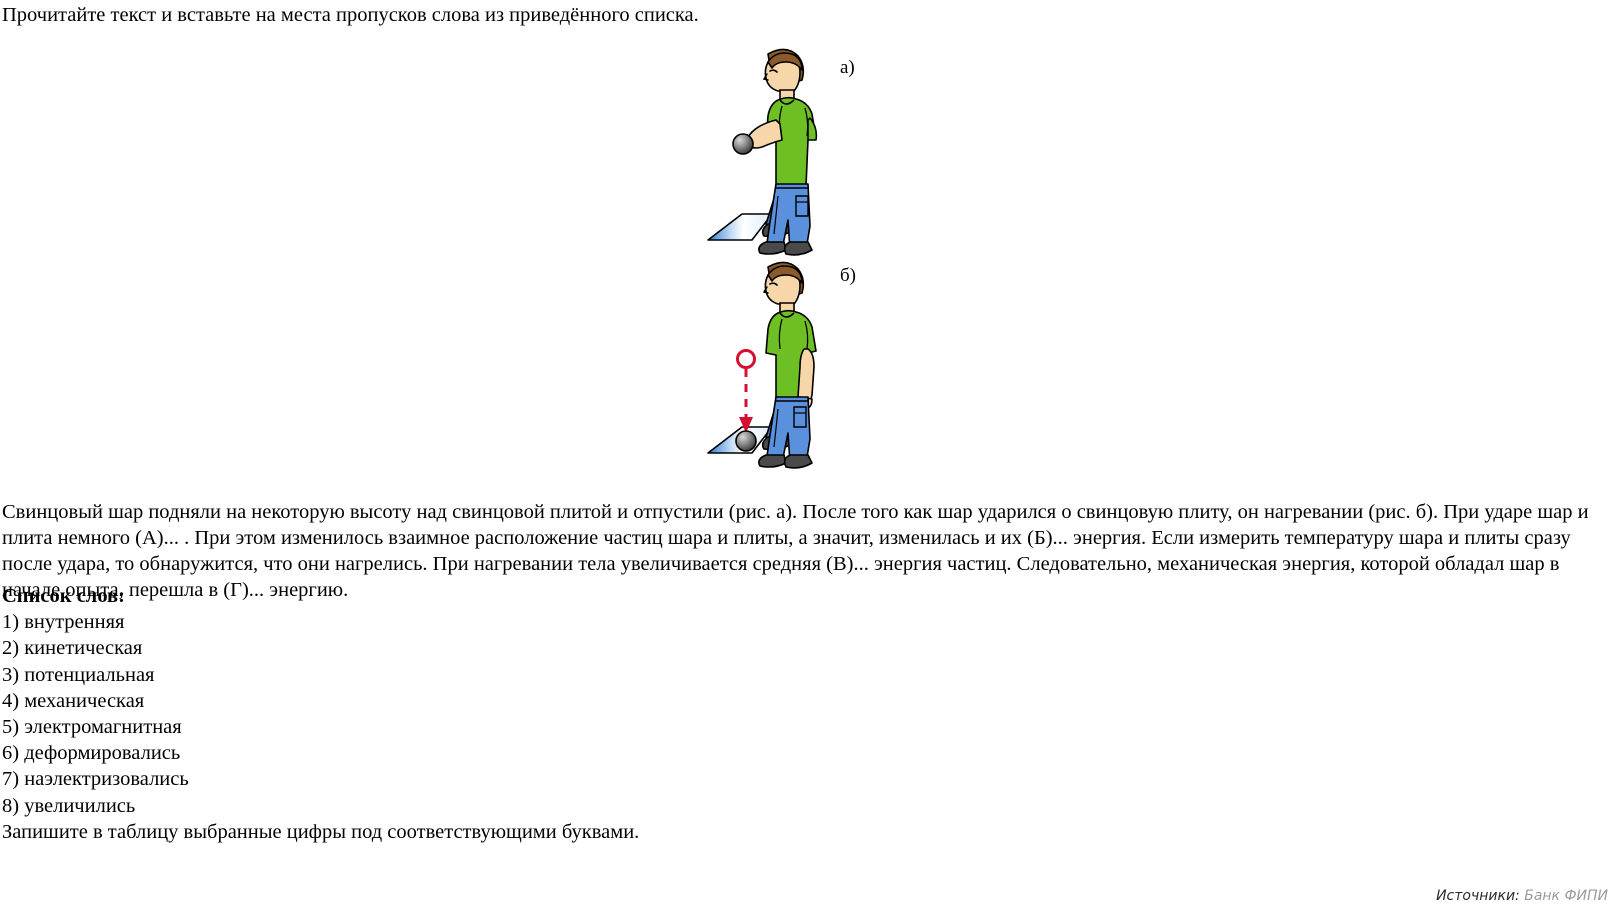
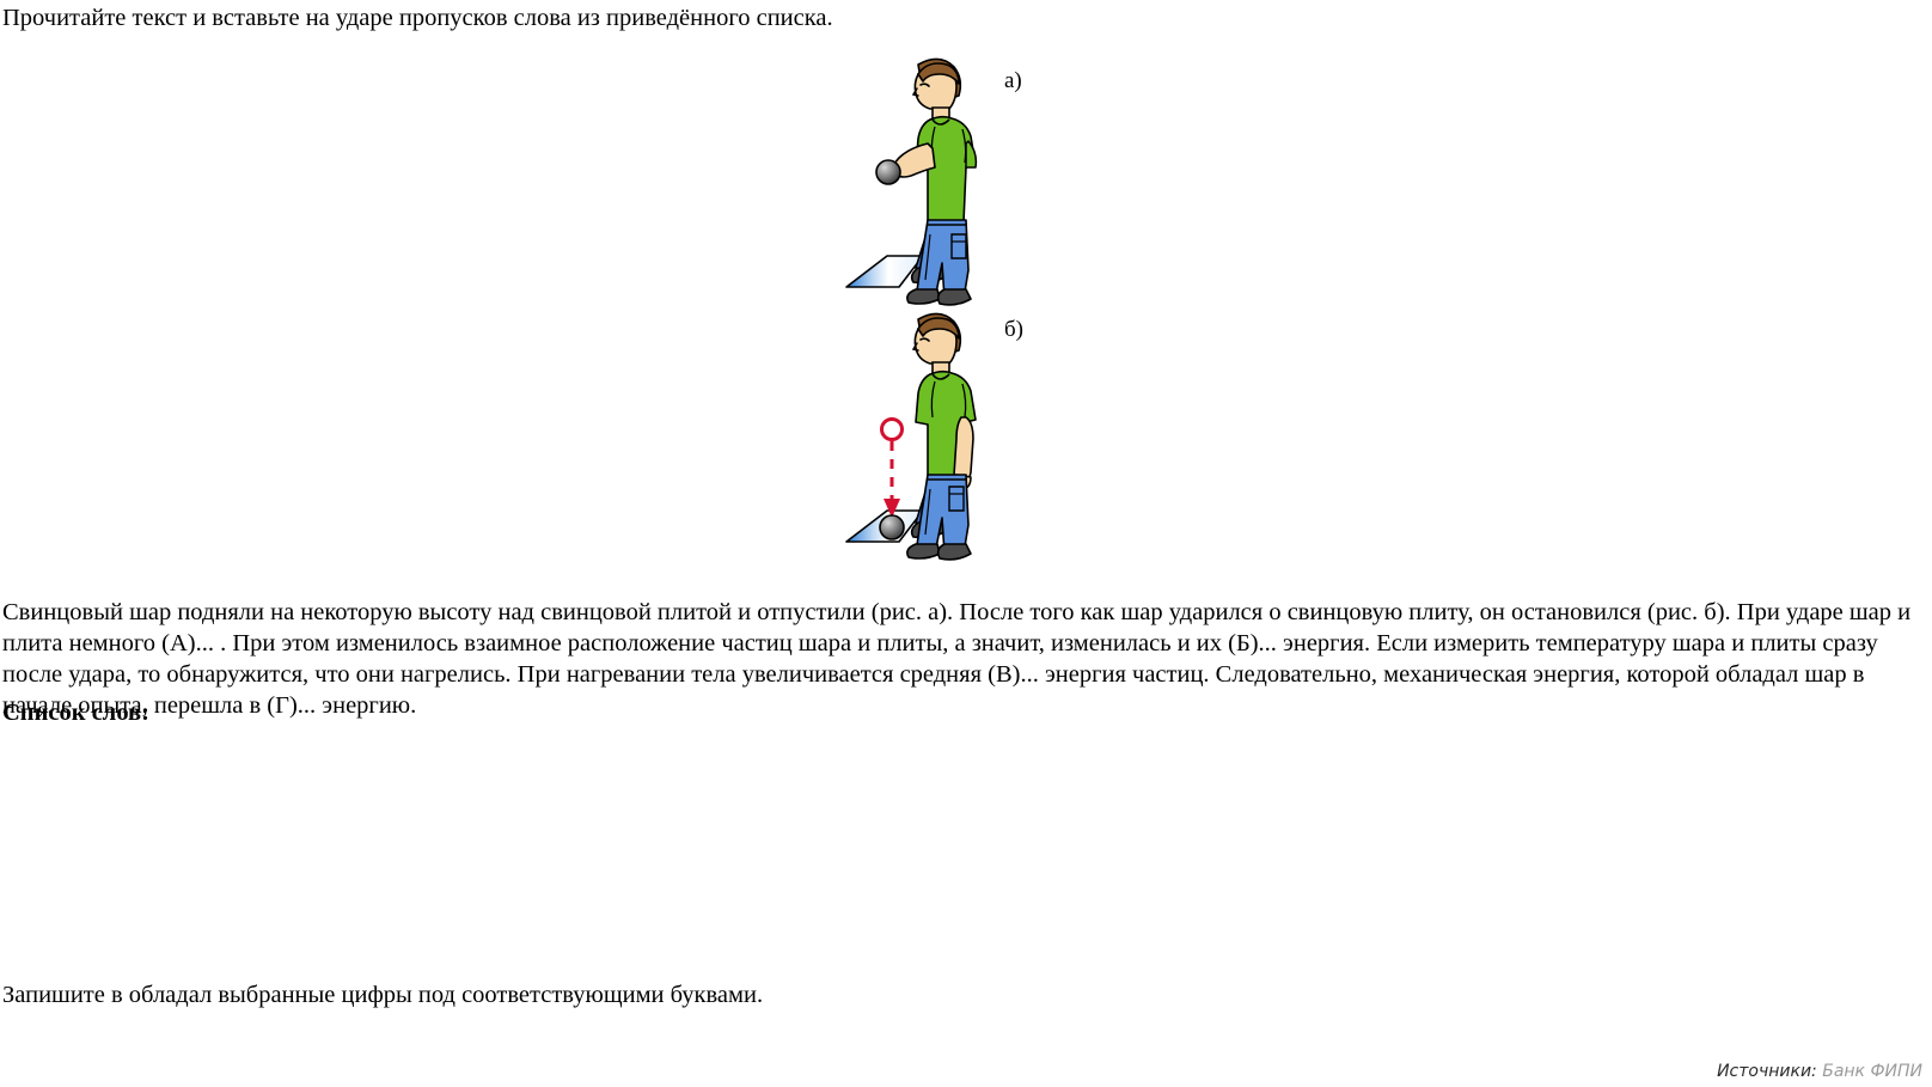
- Прочитайте текст и вставьте на места пропусков слова из приведённого списка.
+ Прочитайте текст и вставьте на ударе пропусков слова из приведённого списка.
  а)
  б)
- Свинцовый шар подняли на некоторую высоту над свинцовой плитой и отпустили (рис. а). После того как шар ударился о свинцовую плиту, он нагревании (рис. б). При ударе шар и плита немного (А)... . При этом изменилось взаимное расположение частиц шара и плиты, а значит, изменилась и их (Б)... энергия. Если измерить температуру шара и плиты сразу после удара, то обнаружится, что они нагрелись. При нагревании тела увеличивается средняя (В)... энергия частиц. Следовательно, механическая энергия, которой обладал шар в начале опыта, перешла в (Г)... энергию.
+ Свинцовый шар подняли на некоторую высоту над свинцовой плитой и отпустили (рис. а). После того как шар ударился о свинцовую плиту, он остановился (рис. б). При ударе шар и плита немного (А)... . При этом изменилось взаимное расположение частиц шара и плиты, а значит, изменилась и их (Б)... энергия. Если измерить температуру шара и плиты сразу после удара, то обнаружится, что они нагрелись. При нагревании тела увеличивается средняя (В)... энергия частиц. Следовательно, механическая энергия, которой обладал шар в начале опыта, перешла в (Г)... энергию.
  Список слов:
- 1) внутренняя
- 2) кинетическая
- 3) потенциальная
- 4) механическая
- 5) электромагнитная
- 6) деформировались
- 7) наэлектризовались
- 8) увеличились
- Запишите в таблицу выбранные цифры под соответствующими буквами.
+ Запишите в обладал выбранные цифры под соответствующими буквами.
  Источники: Банк ФИПИ
